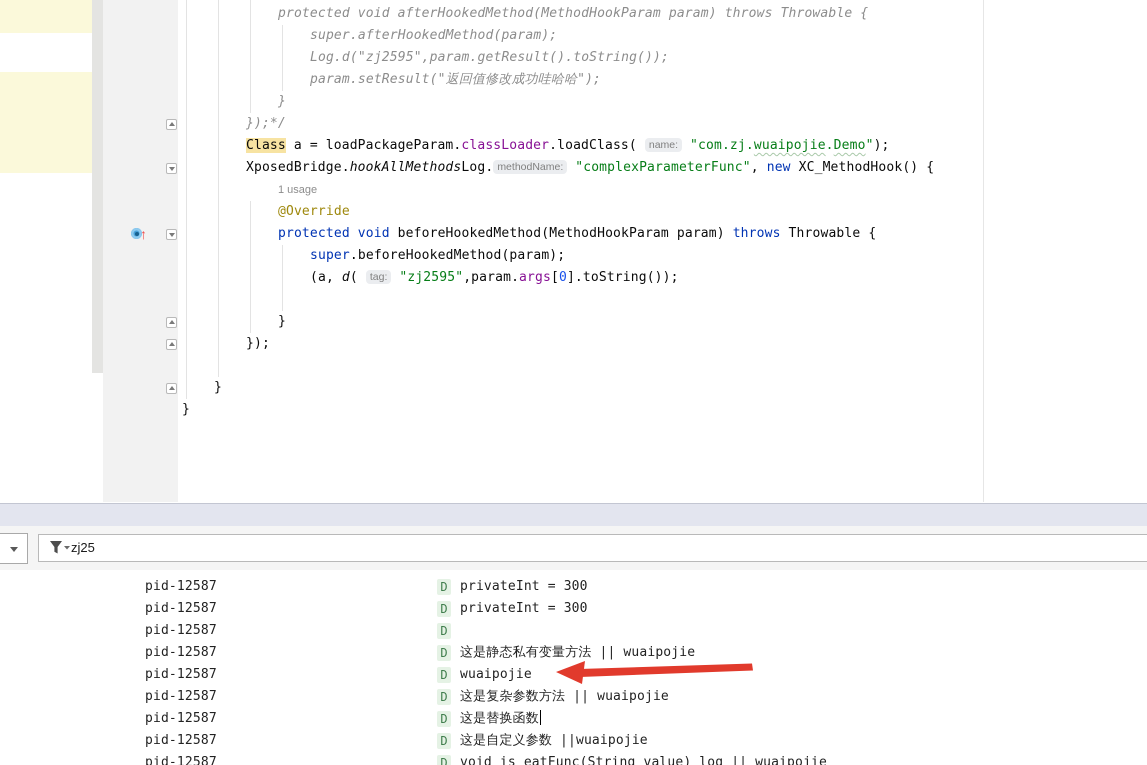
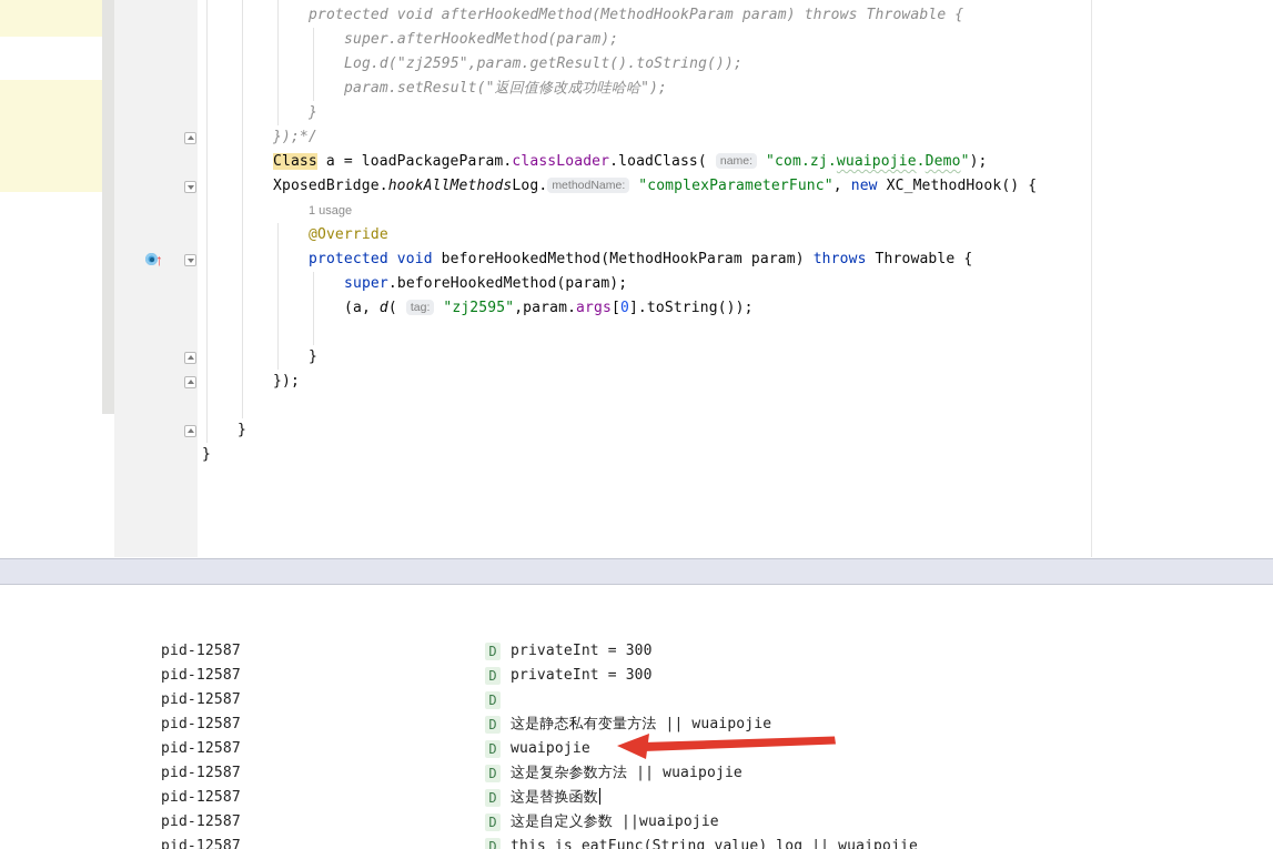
  protected void afterHookedMethod(MethodHookParam param) throws Throwable {
  super.afterHookedMethod(param);
  Log.d("zj2595",param.getResult().toString());
  param.setResult("返回值修改成功哇哈哈");
  }
  });*/
  Class a = loadPackageParam.classLoader.loadClass( name: "com.zj.wuaipojie.Demo");
  XposedBridge.hookAllMethodsLog. methodName: "complexParameterFunc", new XC_MethodHook() {
  1 usage
  @Override
  ↑
  protected void beforeHookedMethod(MethodHookParam param) throws Throwable {
  super.beforeHookedMethod(param);
  (a, d( tag: "zj2595",param.args[0].toString());
  }
  });
  }
  }
- zj25
  pid-12587
  D
  privateInt = 300
  pid-12587
  D
  privateInt = 300
  pid-12587
  D
  pid-12587
  D
  这是静态私有变量方法 || wuaipojie
  pid-12587
  D
  wuaipojie
  pid-12587
  D
  这是复杂参数方法 || wuaipojie
  pid-12587
  D
  这是替换函数
  pid-12587
  D
  这是自定义参数 ||wuaipojie
  pid-12587
  D
- void is eatFunc(String value) log || wuaipojie
+ this is eatFunc(String value) log || wuaipojie
